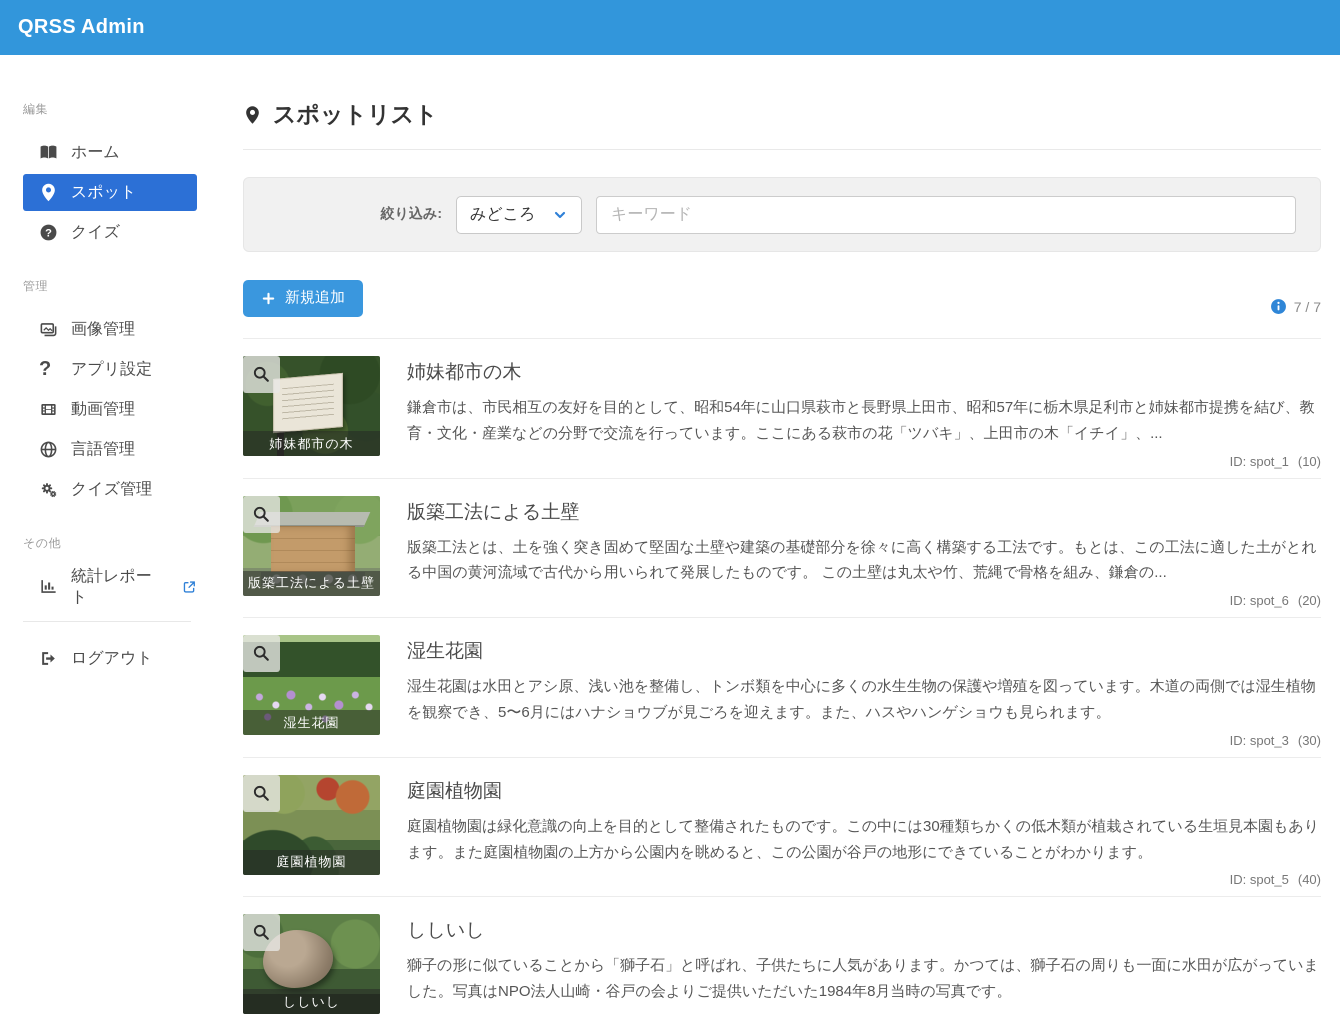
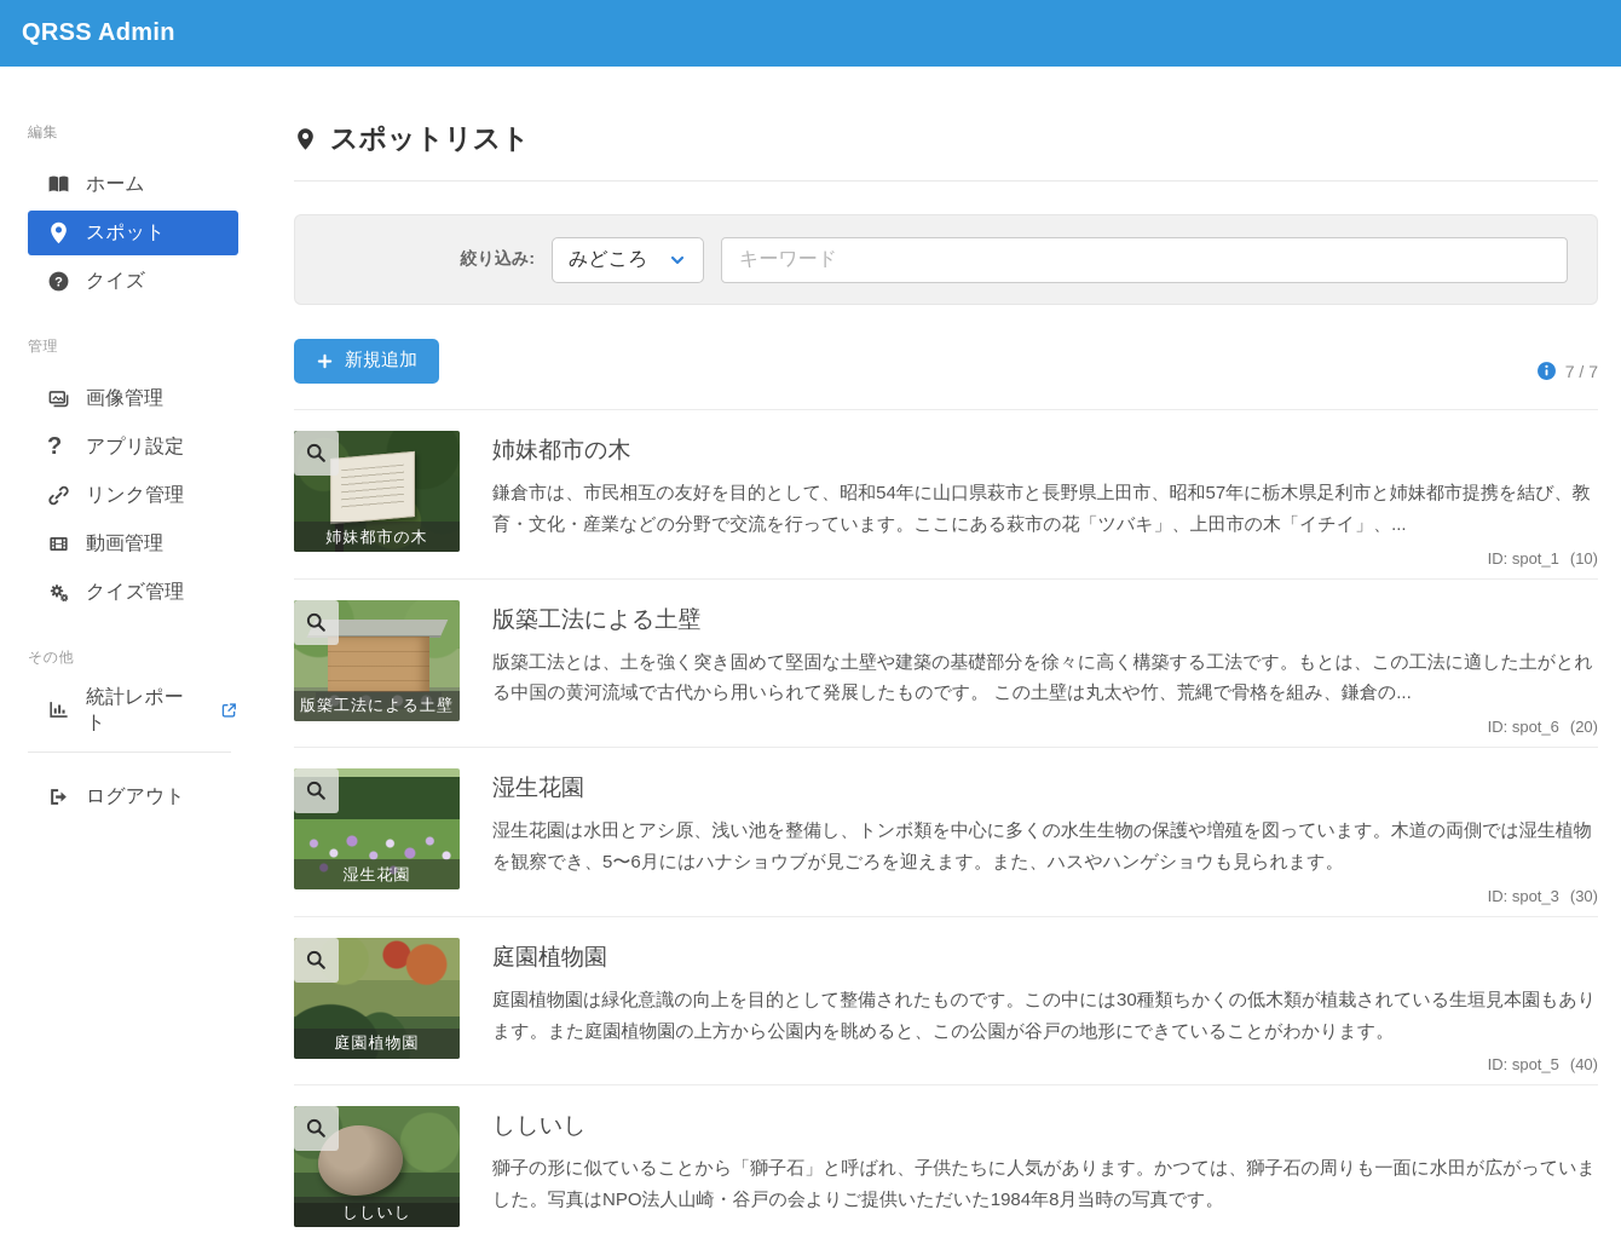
  QRSS Admin
  編集
  ホーム
  スポット
  ?
  クイズ
  管理
  画像管理
  ?
  アプリ設定
+ リンク管理
  動画管理
- 言語管理
  クイズ管理
  その他
  統計レポート
  ログアウト
  スポットリスト
  絞り込み:
  みどころ
  キーワード
  新規追加
  7 / 7
  姉妹都市の木
  姉妹都市の木
  鎌倉市は、市民相互の友好を目的として、昭和54年に山口県萩市と長野県上田市、昭和57年に栃木県足利市と姉妹都市提携を結び、教育・文化・産業などの分野で交流を行っています。ここにある萩市の花「ツバキ」、上田市の木「イチイ」、...
  ID: spot_1 (10)
  版築工法による土壁
  版築工法による土壁
  版築工法とは、土を強く突き固めて堅固な土壁や建築の基礎部分を徐々に高く構築する工法です。もとは、この工法に適した土がとれる中国の黄河流域で古代から用いられて発展したものです。 この土壁は丸太や竹、荒縄で骨格を組み、鎌倉の...
  ID: spot_6 (20)
  湿生花園
  湿生花園
  湿生花園は水田とアシ原、浅い池を整備し、トンボ類を中心に多くの水生生物の保護や増殖を図っています。木道の両側では湿生植物を観察でき、5〜6月にはハナショウブが見ごろを迎えます。また、ハスやハンゲショウも見られます。
  ID: spot_3 (30)
  庭園植物園
  庭園植物園
  庭園植物園は緑化意識の向上を目的として整備されたものです。この中には30種類ちかくの低木類が植栽されている生垣見本園もあります。また庭園植物園の上方から公園内を眺めると、この公園が谷戸の地形にできていることがわかります。
  ID: spot_5 (40)
  ししいし
  ししいし
  獅子の形に似ていることから「獅子石」と呼ばれ、子供たちに人気があります。かつては、獅子石の周りも一面に水田が広がっていました。写真はNPO法人山崎・谷戸の会よりご提供いただいた1984年8月当時の写真です。
